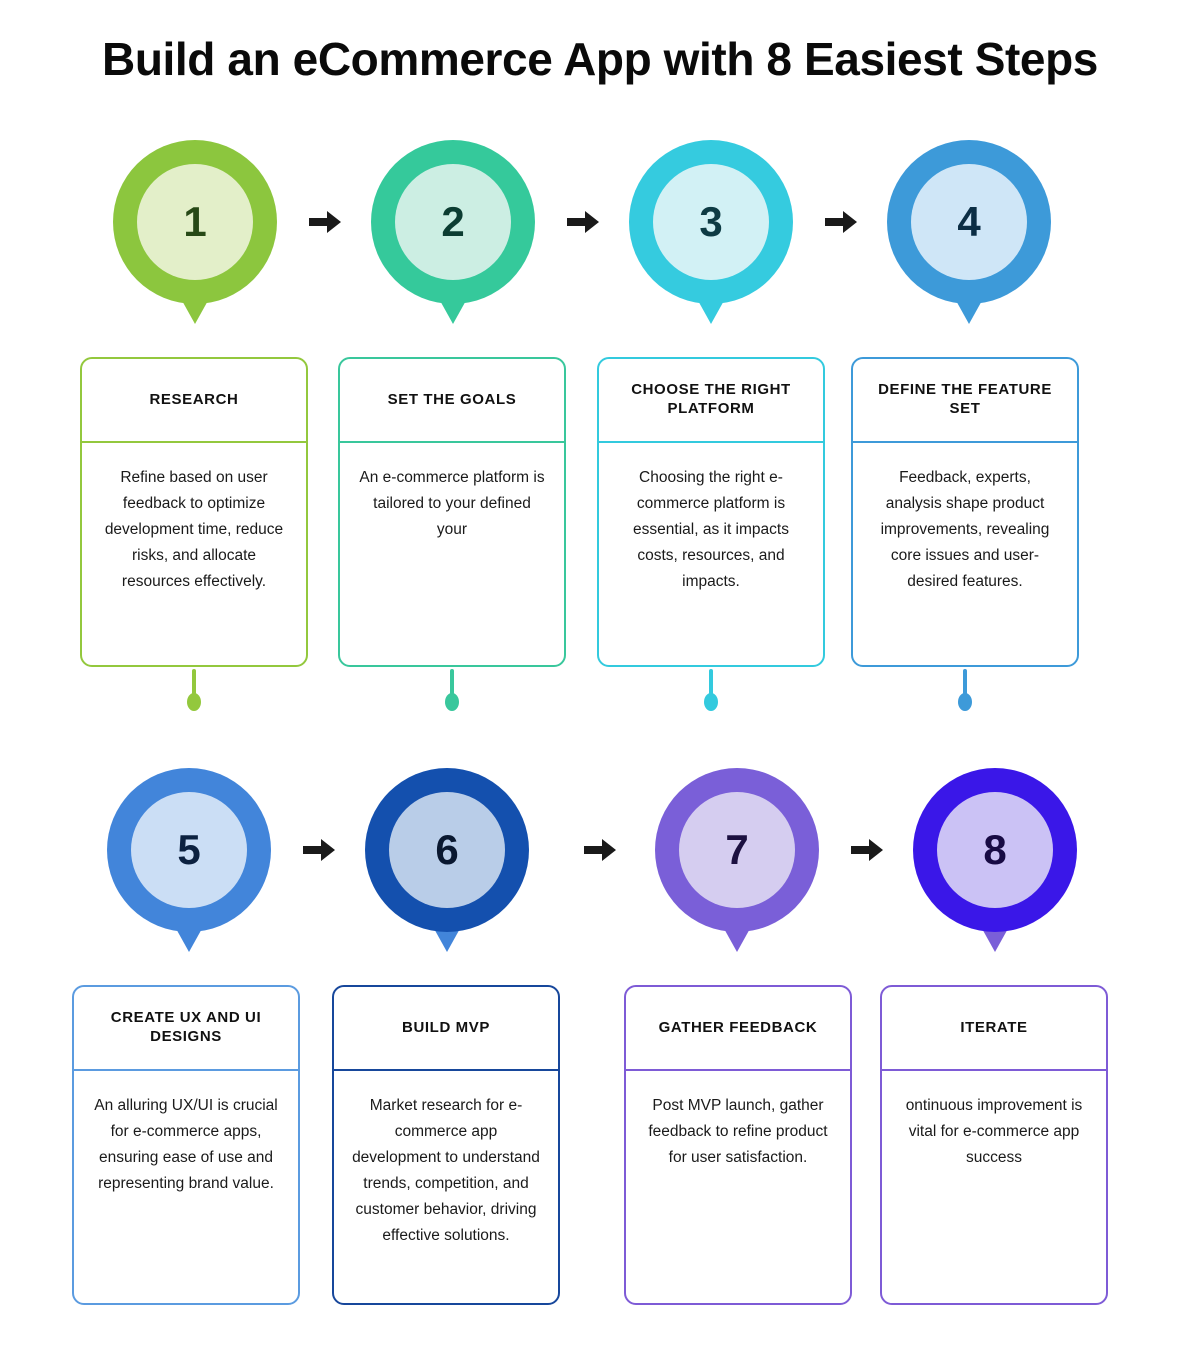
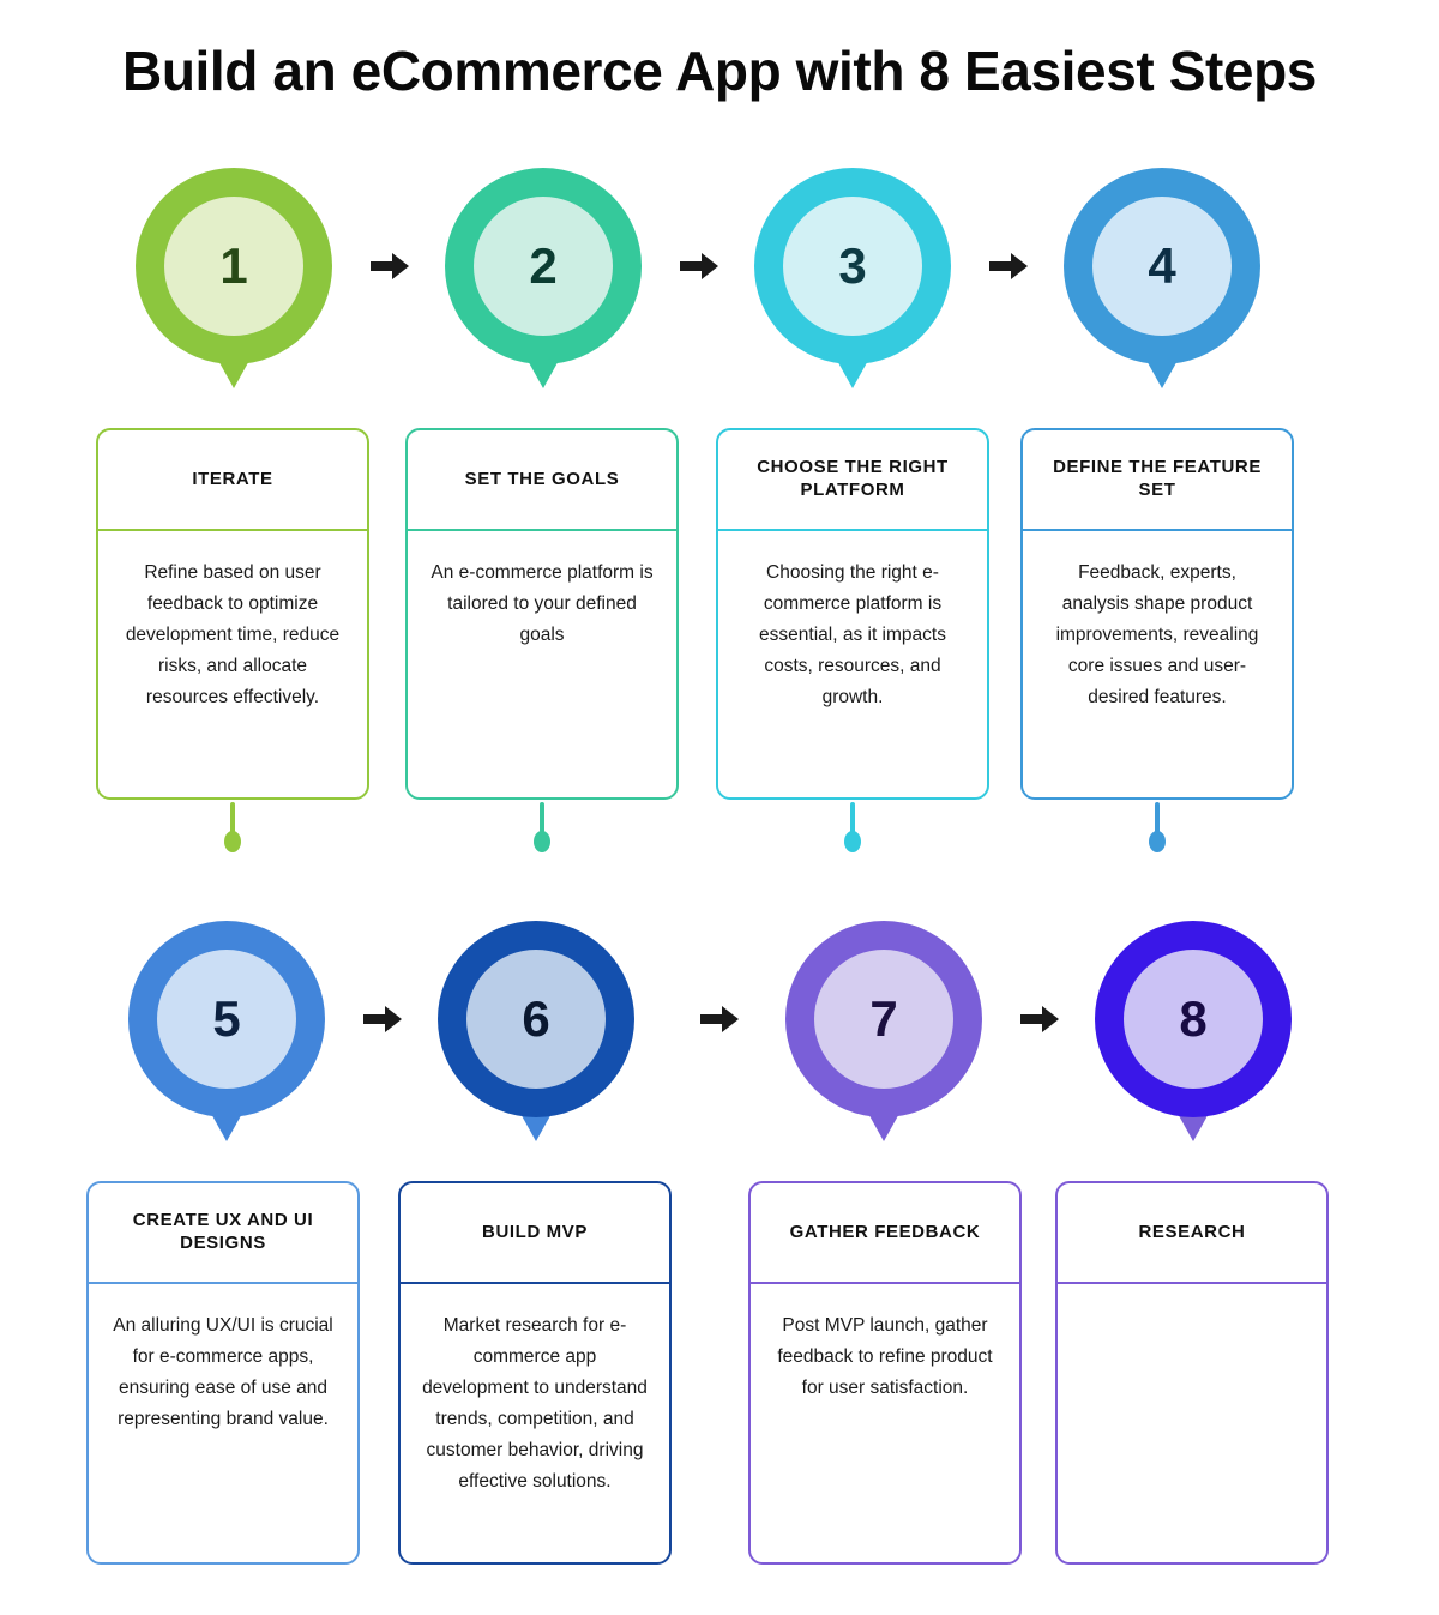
  Build an eCommerce App with 8 Easiest Steps
  1
  2
  3
  4
- RESEARCH
+ ITERATE
  Refine based on user feedback to optimize development time, reduce risks, and allocate resources effectively.
  SET THE GOALS
- An e-commerce platform is tailored to your defined your
+ An e-commerce platform is tailored to your defined goals
  CHOOSE THE RIGHT PLATFORM
- Choosing the right e-commerce platform is essential, as it impacts costs, resources, and impacts.
+ Choosing the right e-commerce platform is essential, as it impacts costs, resources, and growth.
  DEFINE THE FEATURE SET
  Feedback, experts, analysis shape product improvements, revealing core issues and user-desired features.
  5
  6
  7
  8
  CREATE UX AND UI DESIGNS
  An alluring UX/UI is crucial for e-commerce apps, ensuring ease of use and representing brand value.
  BUILD MVP
  Market research for e-commerce app development to understand trends, competition, and customer behavior, driving effective solutions.
  GATHER FEEDBACK
  Post MVP launch, gather feedback to refine product for user satisfaction.
- ITERATE
+ RESEARCH
- ontinuous improvement is vital for e-commerce app success
